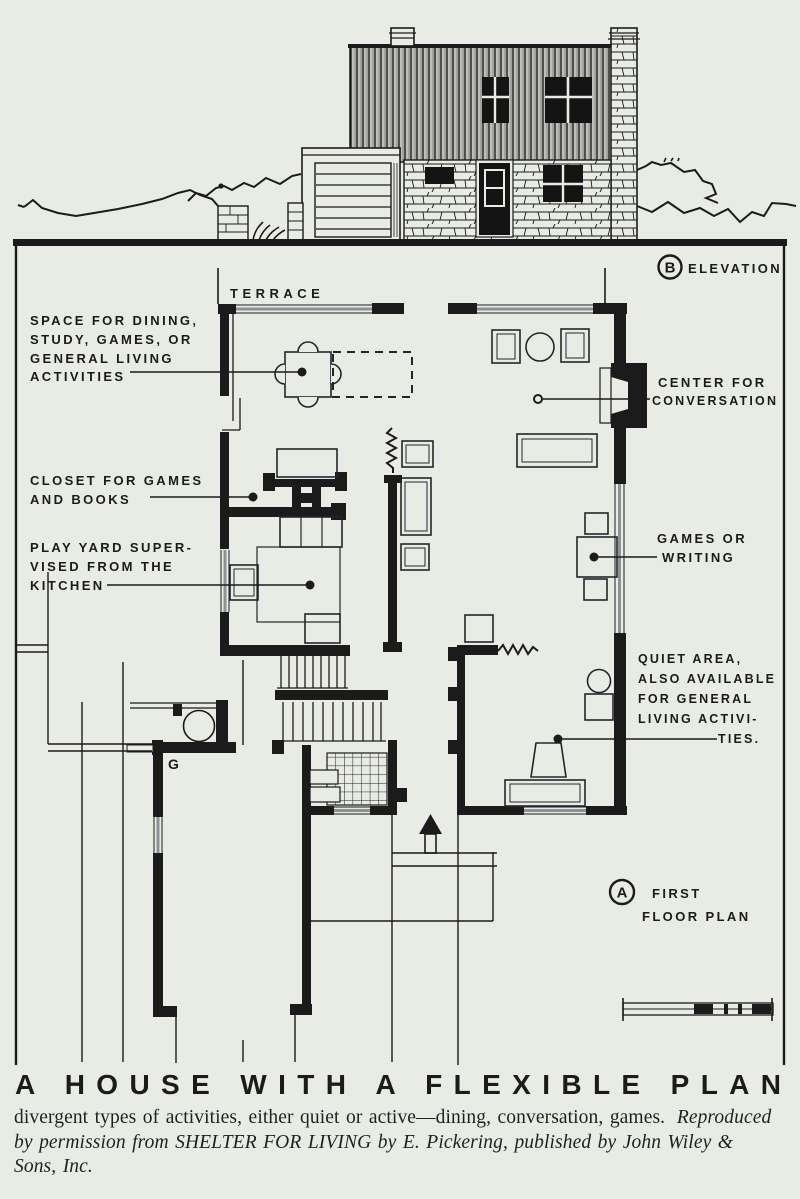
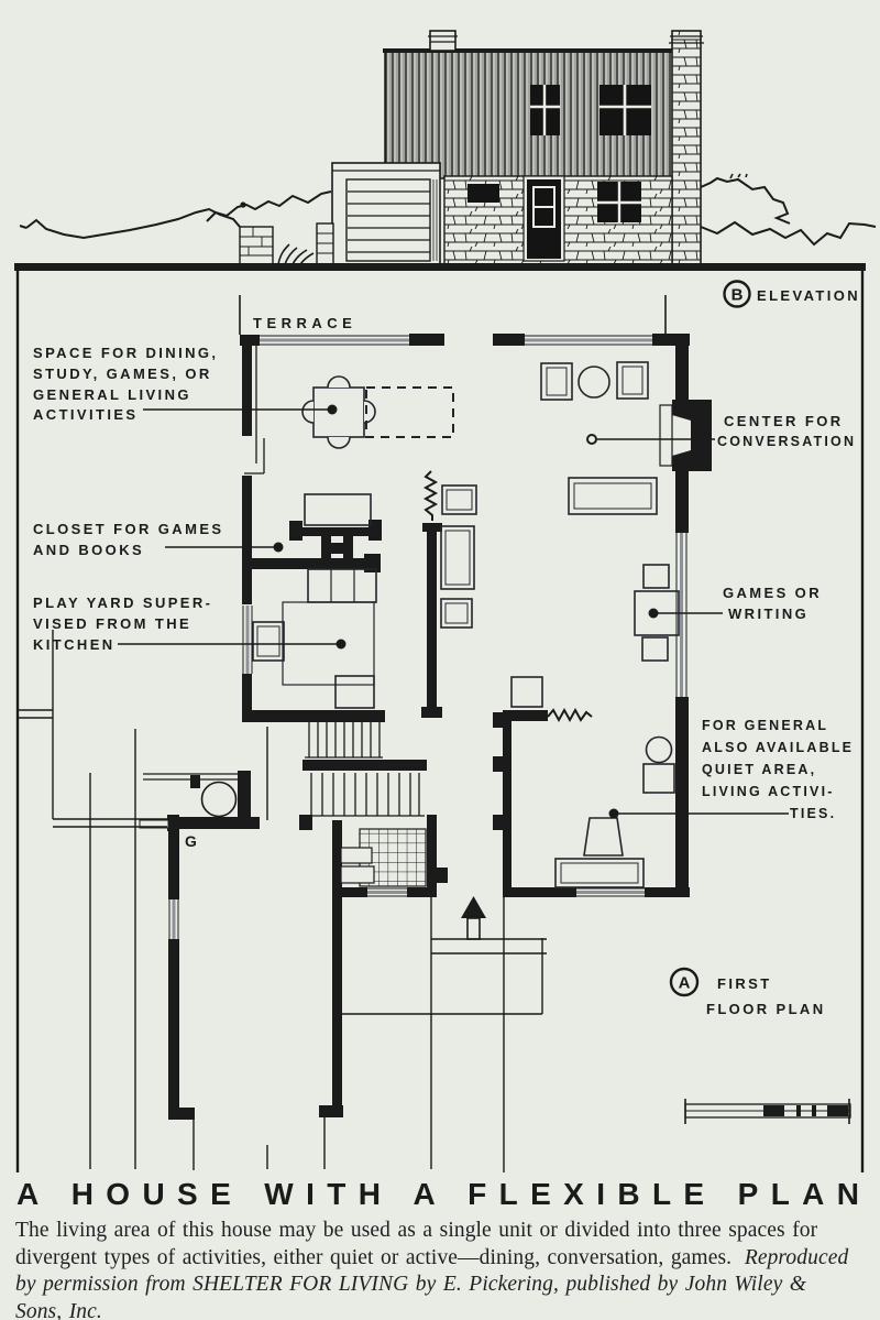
  TERRACE
  SPACE FOR DINING,
  STUDY, GAMES, OR
  GENERAL LIVING
  ACTIVITIES
  CLOSET FOR GAMES
  AND BOOKS
  PLAY YARD SUPER-
  VISED FROM THE
  KITCHEN
  CENTER FOR
  CONVERSATION
  GAMES OR
  WRITING
- QUIET AREA,
+ FOR GENERAL
  ALSO AVAILABLE
- FOR GENERAL
+ QUIET AREA,
  LIVING ACTIVI-
  TIES.
  G
  B
  ELEVATION
  A
  FIRST
  FLOOR PLAN
  A HOUSE WITH A FLEXIBLE PLAN
+ The living area of this house may be used as a single unit or divided into three spaces for
  divergent types of activities, either quiet or active—dining, conversation, games. Reproduced
  by permission from SHELTER FOR LIVING by E. Pickering, published by John Wiley &
  Sons, Inc.
